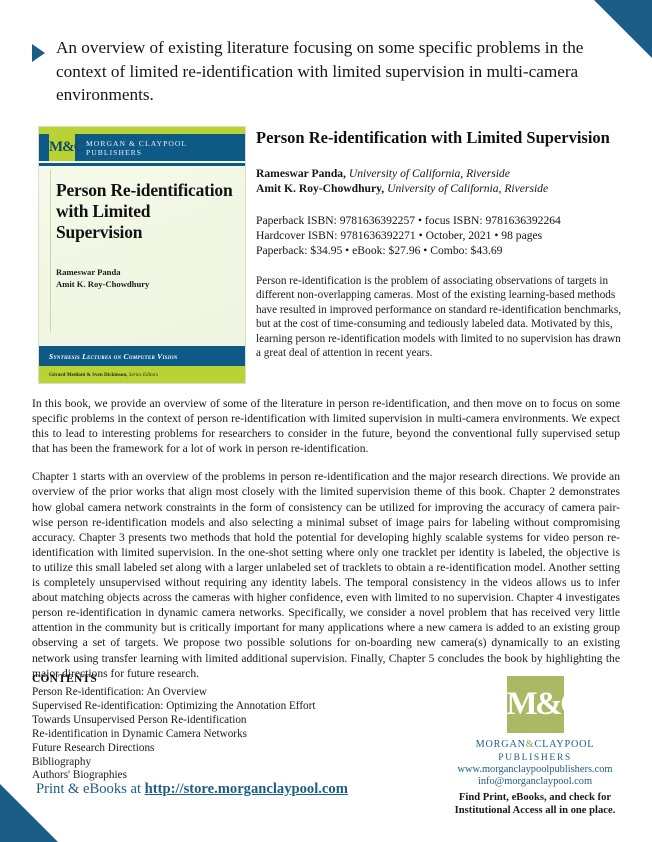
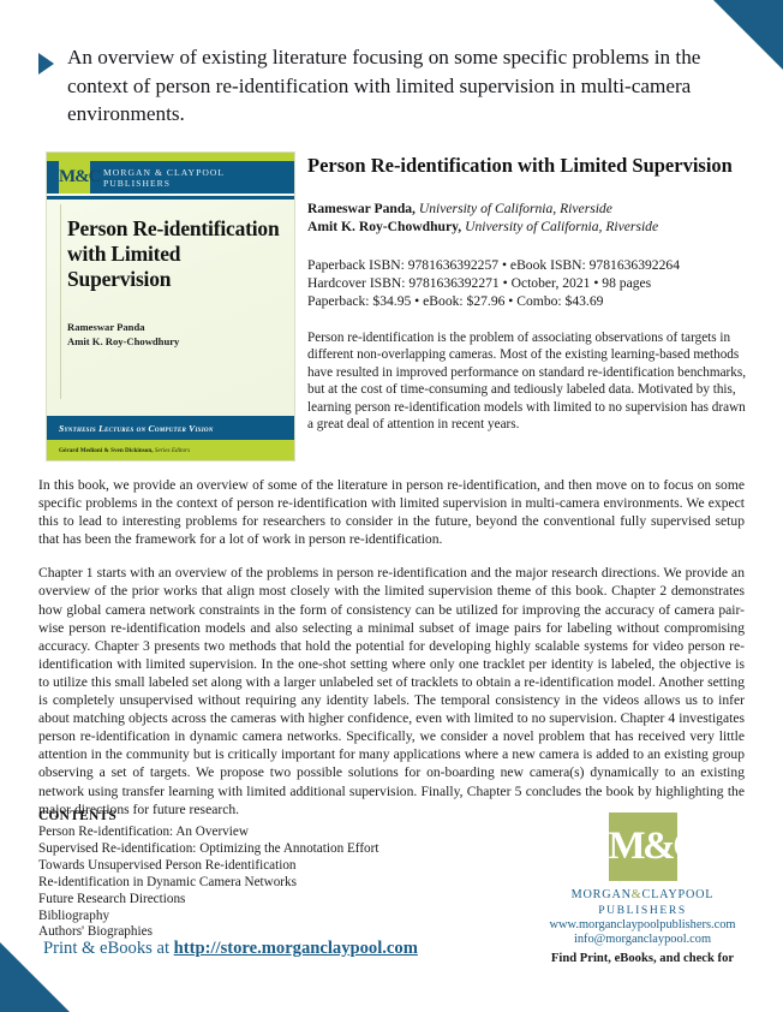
- An overview of existing literature focusing on some specific problems in the context of limited re-identification with limited supervision in multi-camera environments.
+ An overview of existing literature focusing on some specific problems in the context of person re-identification with limited supervision in multi-camera environments.
  M&C
  MORGAN & CLAYPOOL PUBLISHERS
  Person Re-identification with Limited Supervision
  Rameswar Panda
  Amit K. Roy-Chowdhury
  Synthesis Lectures on Computer Vision
  Person Re-identification with Limited Supervision
  Rameswar Panda, University of California, Riverside
  Amit K. Roy-Chowdhury, University of California, Riverside
- Paperback ISBN: 9781636392257 • focus ISBN: 9781636392264
+ Paperback ISBN: 9781636392257 • eBook ISBN: 9781636392264
  Hardcover ISBN: 9781636392271 • October, 2021 • 98 pages
  Paperback: $34.95 • eBook: $27.96 • Combo: $43.69
  Person re-identification is the problem of associating observations of targets in different non-overlapping cameras. Most of the existing learning-based methods have resulted in improved performance on standard re-identification benchmarks, but at the cost of time-consuming and tediously labeled data. Motivated by this, learning person re-identification models with limited to no supervision has drawn a great deal of attention in recent years.
  In this book, we provide an overview of some of the literature in person re-identification, and then move on to focus on some specific problems in the context of person re-identification with limited supervision in multi-camera environments. We expect this to lead to interesting problems for researchers to consider in the future, beyond the conventional fully supervised setup that has been the framework for a lot of work in person re-identification.
  Chapter 1 starts with an overview of the problems in person re-identification and the major research directions. We provide an overview of the prior works that align most closely with the limited supervision theme of this book. Chapter 2 demonstrates how global camera network constraints in the form of consistency can be utilized for improving the accuracy of camera pair-wise person re-identification models and also selecting a minimal subset of image pairs for labeling without compromising accuracy. Chapter 3 presents two methods that hold the potential for developing highly scalable systems for video person re-identification with limited supervision. In the one-shot setting where only one tracklet per identity is labeled, the objective is to utilize this small labeled set along with a larger unlabeled set of tracklets to obtain a re-identification model. Another setting is completely unsupervised without requiring any identity labels. The temporal consistency in the videos allows us to infer about matching objects across the cameras with higher confidence, even with limited to no supervision. Chapter 4 investigates person re-identification in dynamic camera networks. Specifically, we consider a novel problem that has received very little attention in the community but is critically important for many applications where a new camera is added to an existing group observing a set of targets. We propose two possible solutions for on-boarding new camera(s) dynamically to an existing network using transfer learning with limited additional supervision. Finally, Chapter 5 concludes the book by highlighting the major directions for future research.
  CONTENTS
  Person Re-identification: An Overview
  Supervised Re-identification: Optimizing the Annotation Effort
  Towards Unsupervised Person Re-identification
  Re-identification in Dynamic Camera Networks
  Future Research Directions
  Bibliography
  Authors' Biographies
  M&C
  MORGAN&CLAYPOOL
  PUBLISHERS
  www.morganclaypoolpublishers.com
  info@morganclaypool.com
  Find Print, eBooks, and check for
- Institutional Access all in one place.
  Print & eBooks at http://store.morganclaypool.com
